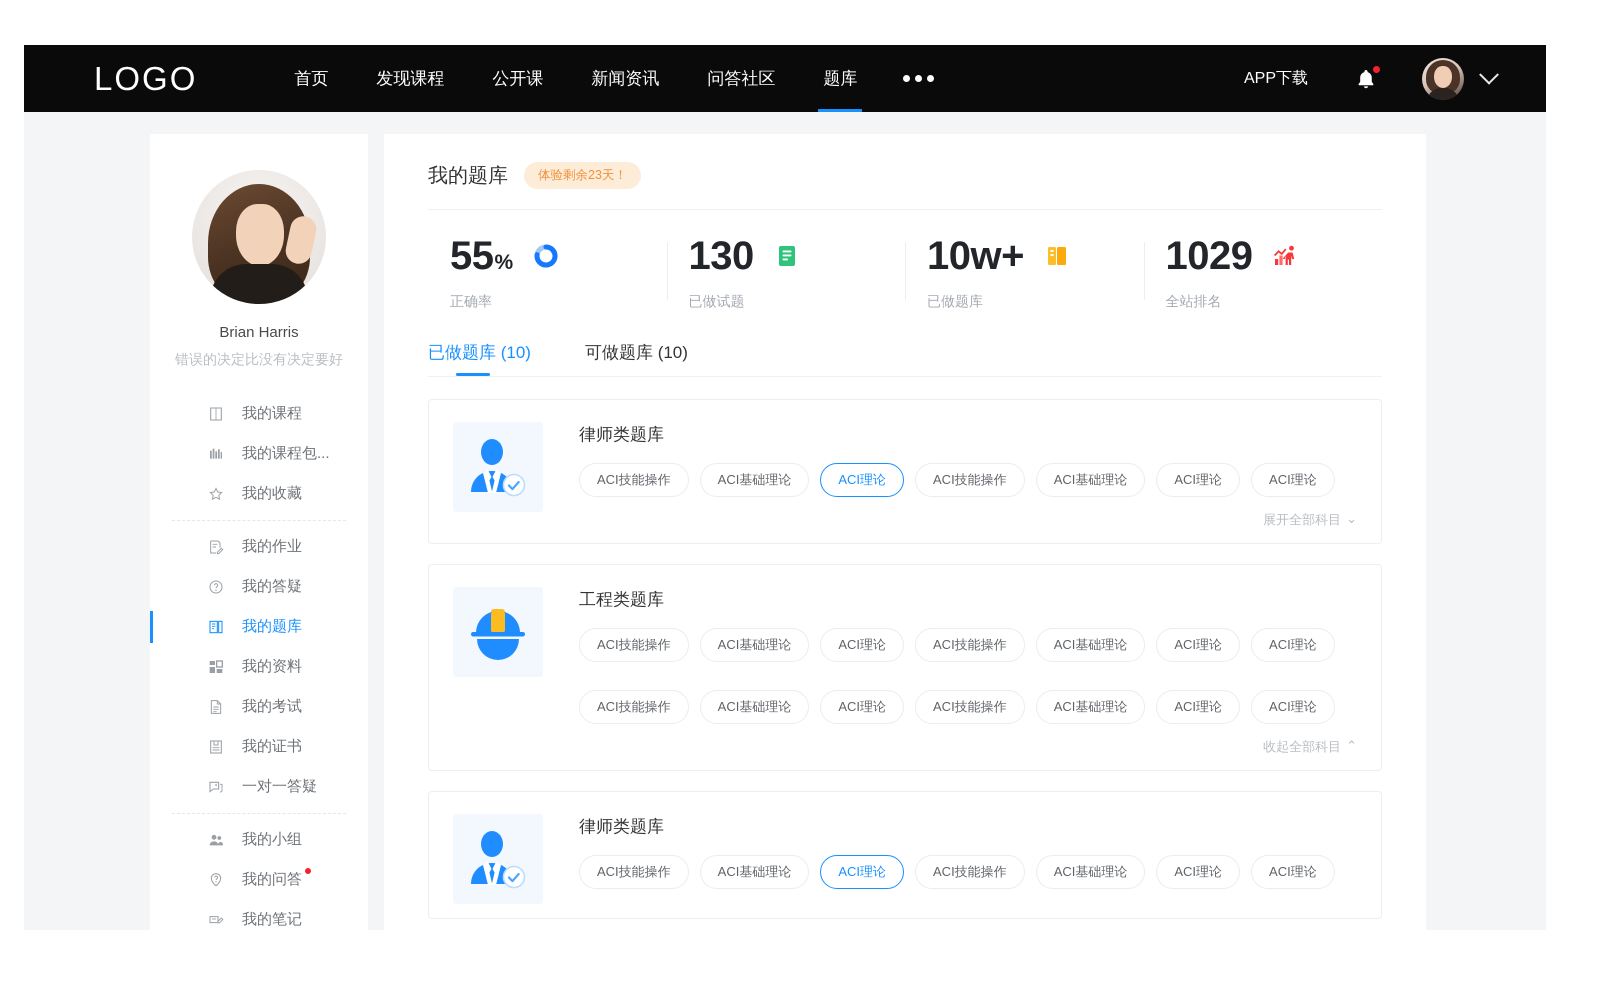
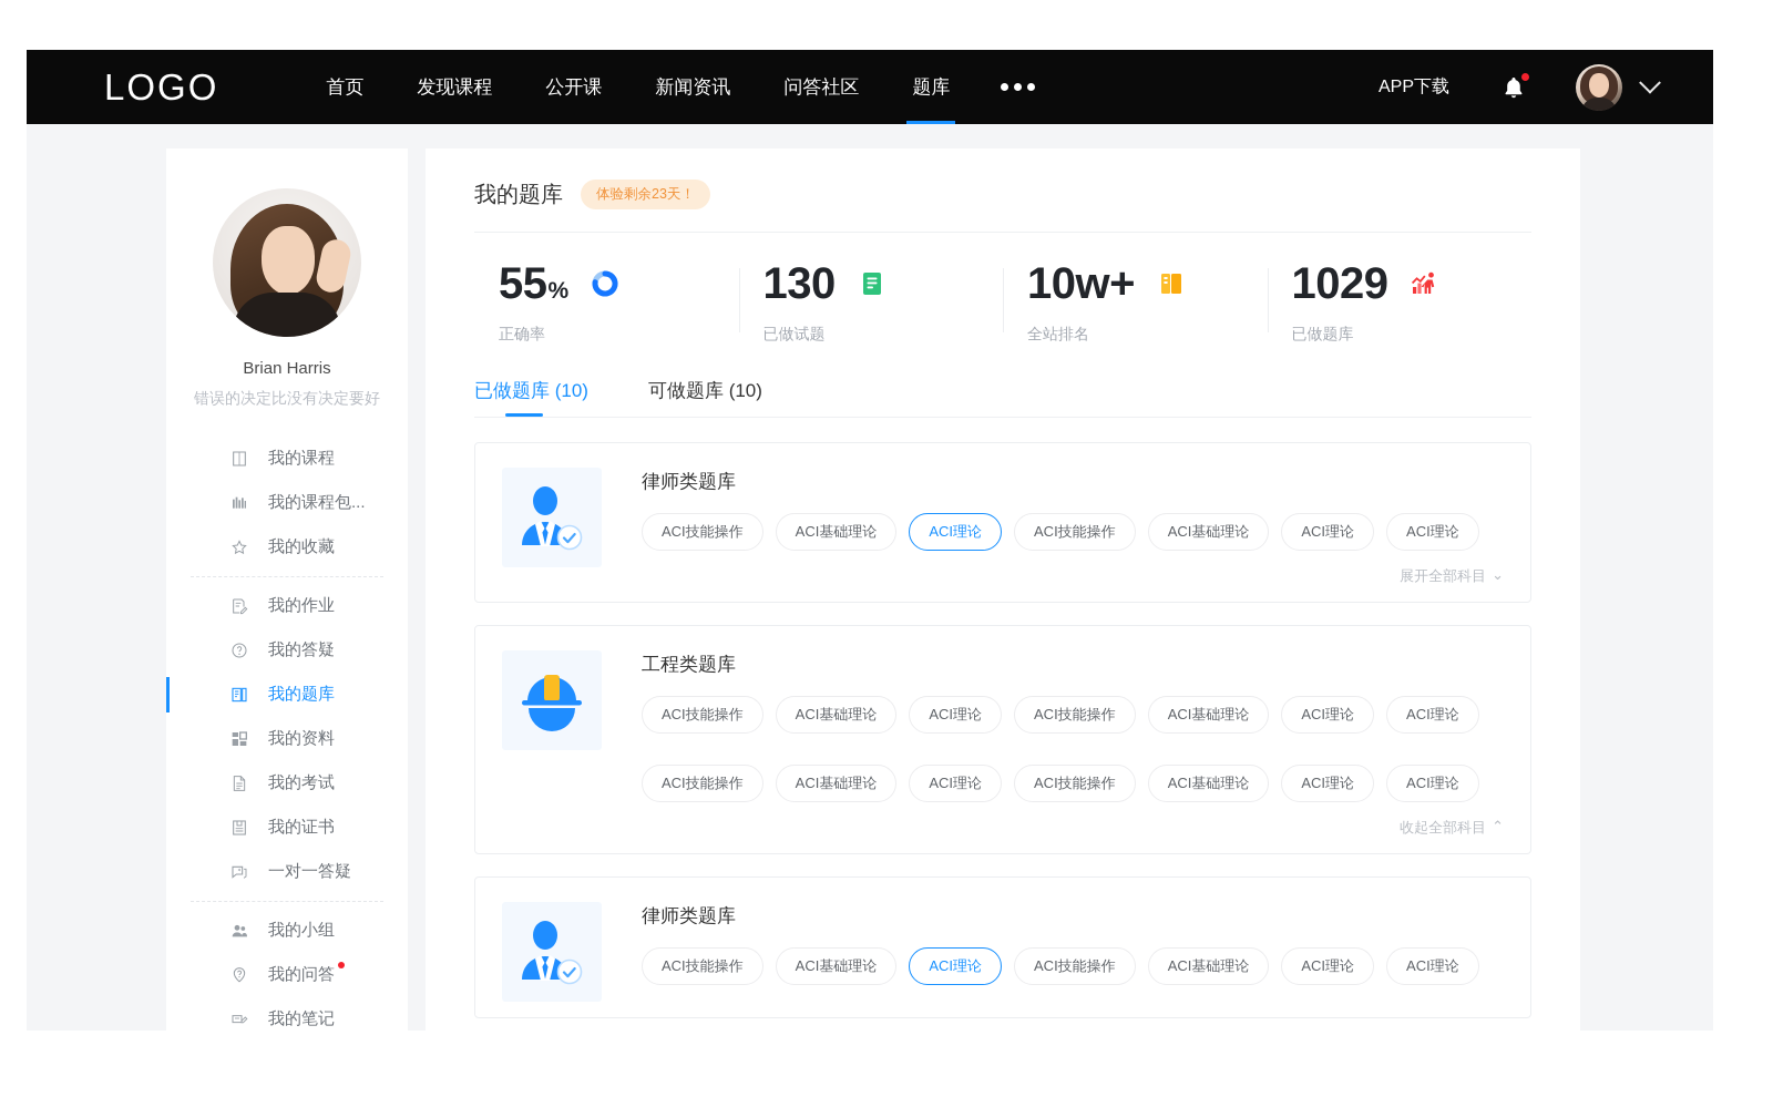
  LOGO
  首页
  发现课程
  公开课
  新闻资讯
  问答社区
  题库
  APP下载
  Brian Harris
  错误的决定比没有决定要好
  我的课程
  我的课程包...
  我的收藏
  我的作业
  我的答疑
  我的题库
  我的资料
  我的考试
  我的证书
  一对一答疑
  我的小组
  我的问答
  我的笔记
  我的题库
  体验剩余23天！
  55%
  正确率
  130
  已做试题
  10w+
- 已做题库
+ 全站排名
  1029
- 全站排名
+ 已做题库
  已做题库 (10)
  可做题库 (10)
  律师类题库
  ACI技能操作
  ACI基础理论
  ACI理论
  ACI技能操作
  ACI基础理论
  ACI理论
  ACI理论
  展开全部科目
  ⌄
  工程类题库
  ACI技能操作
  ACI基础理论
  ACI理论
  ACI技能操作
  ACI基础理论
  ACI理论
  ACI理论
  ACI技能操作
  ACI基础理论
  ACI理论
  ACI技能操作
  ACI基础理论
  ACI理论
  ACI理论
  收起全部科目
  ⌃
  律师类题库
  ACI技能操作
  ACI基础理论
  ACI理论
  ACI技能操作
  ACI基础理论
  ACI理论
  ACI理论
